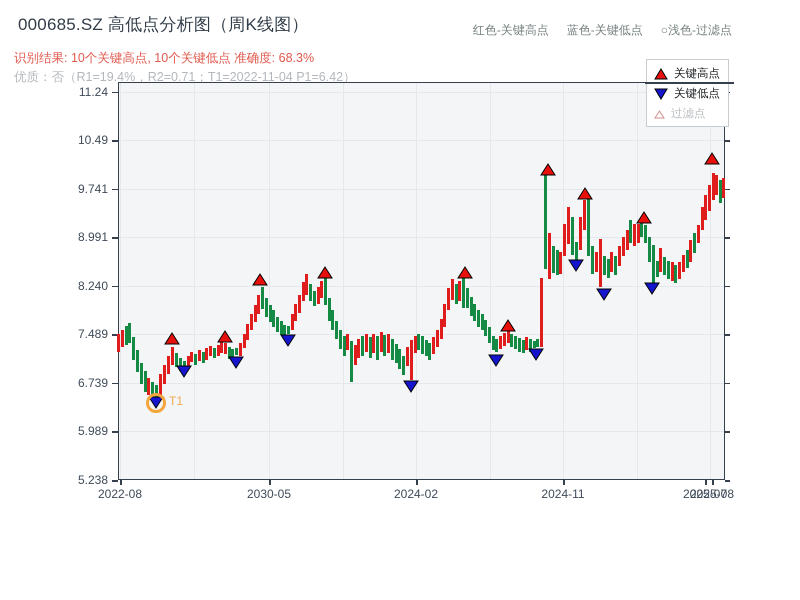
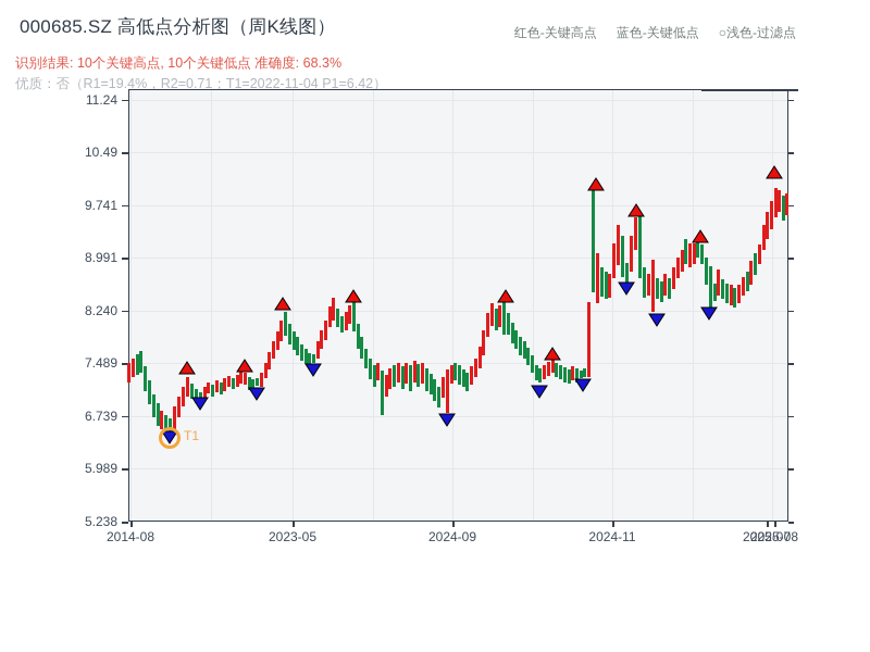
  000685.SZ 高低点分析图（周K线图）
  识别结果: 10个关键高点, 10个关键低点 准确度: 68.3%
  优质：否（R1=19.4%，R2=0.71；T1=2022-11-04 P1=6.42）
  红色-关键高点 蓝色-关键低点 ○浅色-过滤点
- 2022-08
+ 2014-08
- 2030-05
+ 2023-05
- 2024-02
+ 2024-09
  2024-11
  2025-07
  2025-08
  11.24
  10.49
  9.741
  8.991
  8.240
  7.489
  6.739
  5.989
  5.238
- 关键高点
- 关键低点
- 过滤点
  T1
